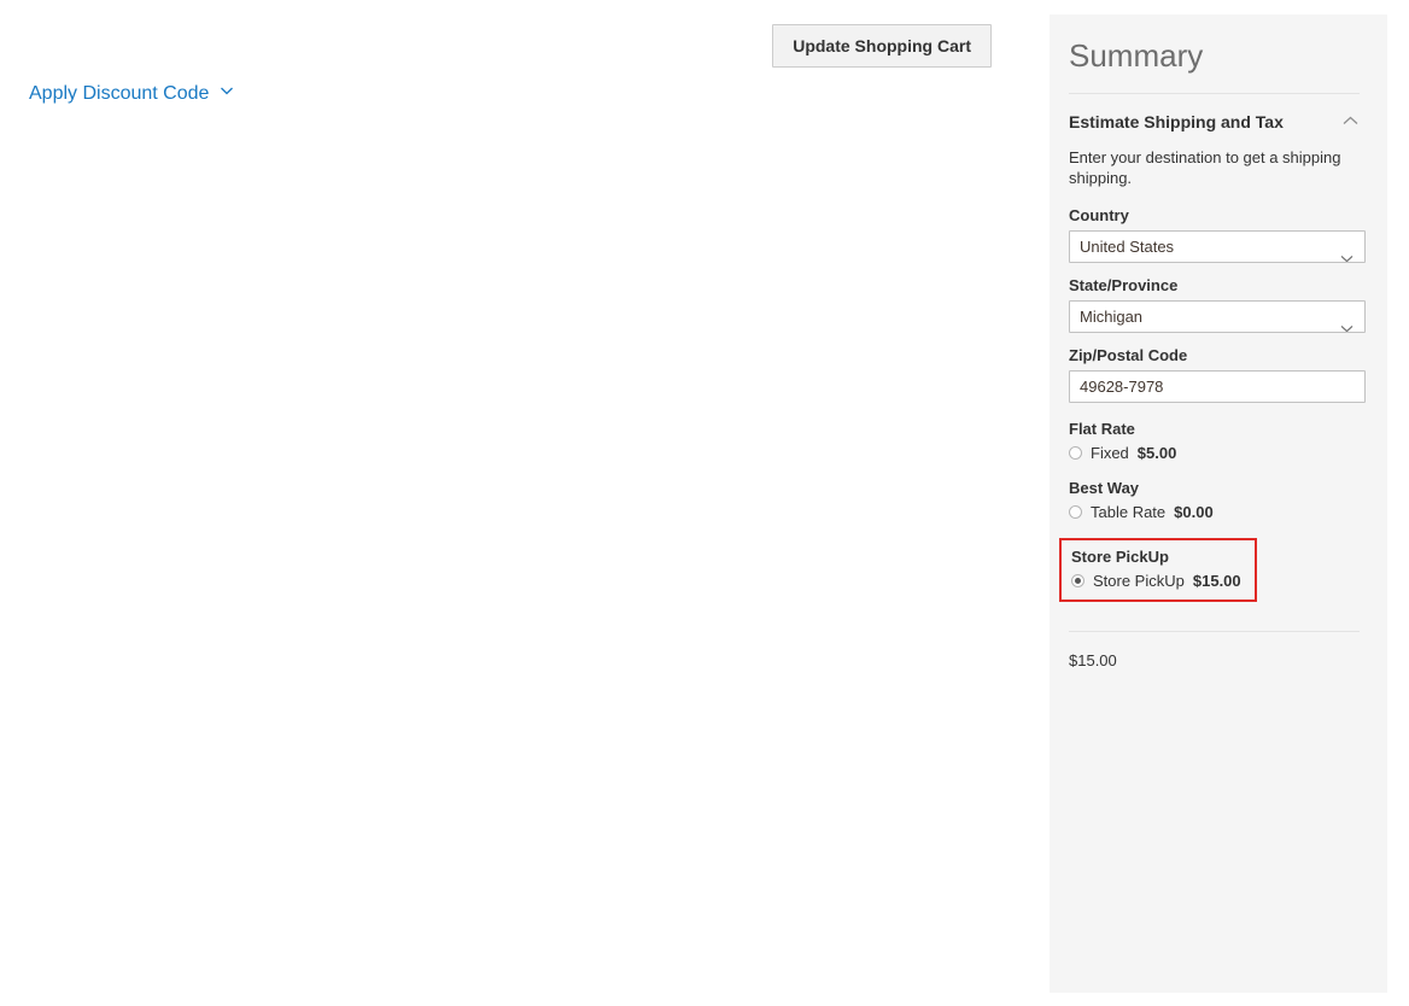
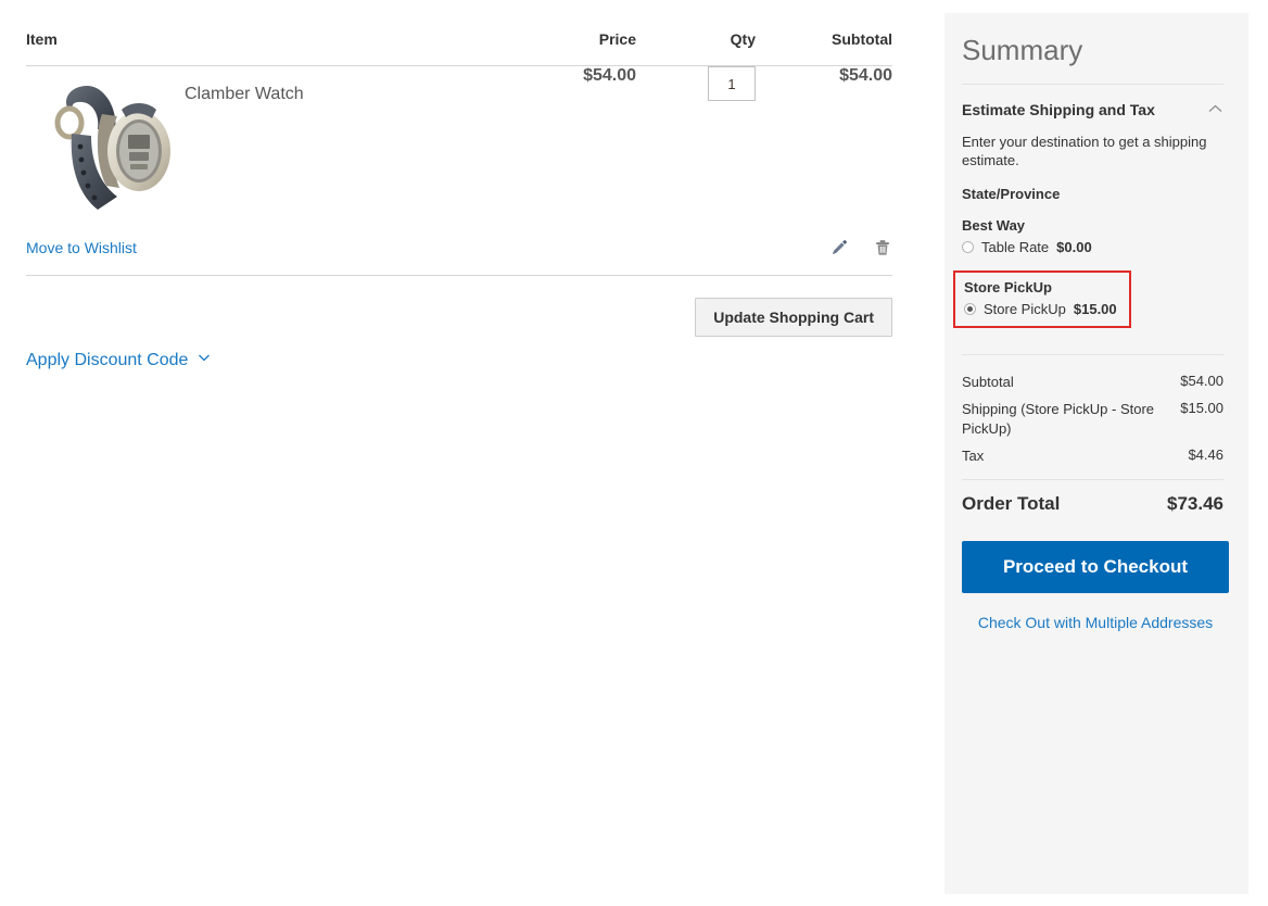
+ Item	Price	Qty	Subtotal
+ Clamber Watch	$54.00	1	$54.00
+ Move to Wishlist
  Update Shopping Cart
  Apply Discount Code
  Summary
  Estimate Shipping and Tax
- Enter your destination to get a shipping shipping.
+ Enter your destination to get a shipping estimate.
- Country
- United States
  State/Province
- Michigan
- Zip/Postal Code
- 49628-7978
- Flat Rate
- Fixed
- $5.00
  Best Way
  Table Rate
  $0.00
  Store PickUp
  Store PickUp
  $15.00
+ Subtotal
+ $54.00
+ Shipping (Store PickUp - Store PickUp)
  $15.00
+ Tax
+ $4.46
+ Order Total
+ $73.46
+ Proceed to Checkout
+ Check Out with Multiple Addresses
